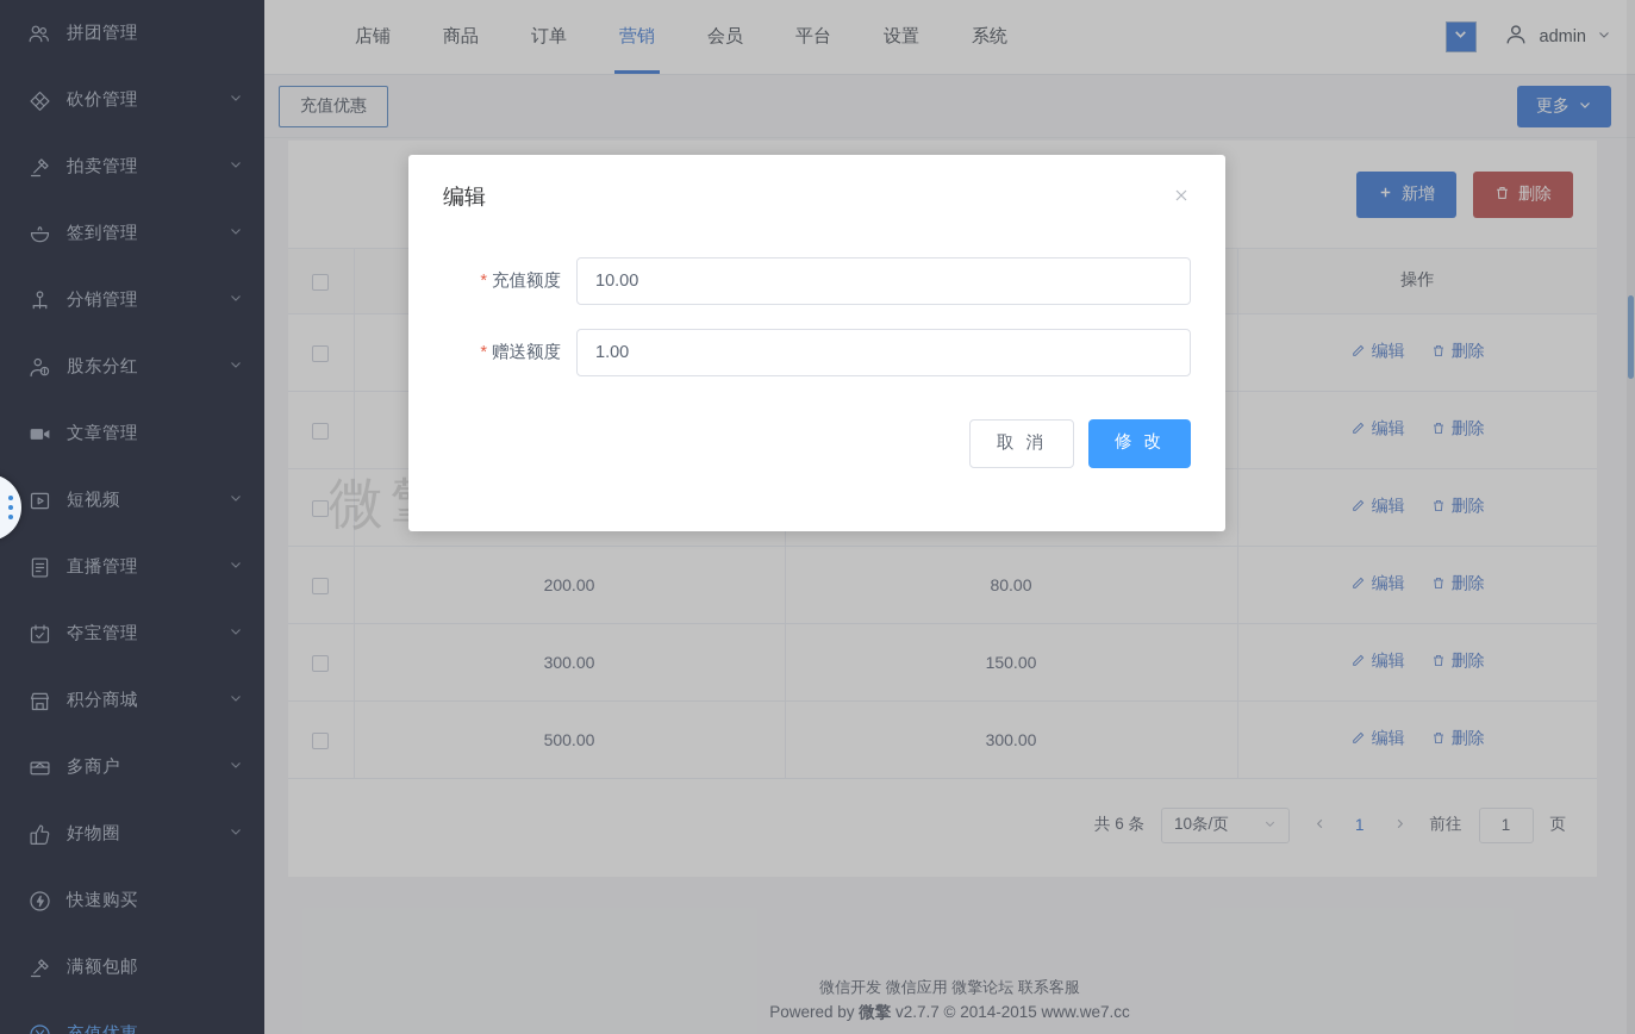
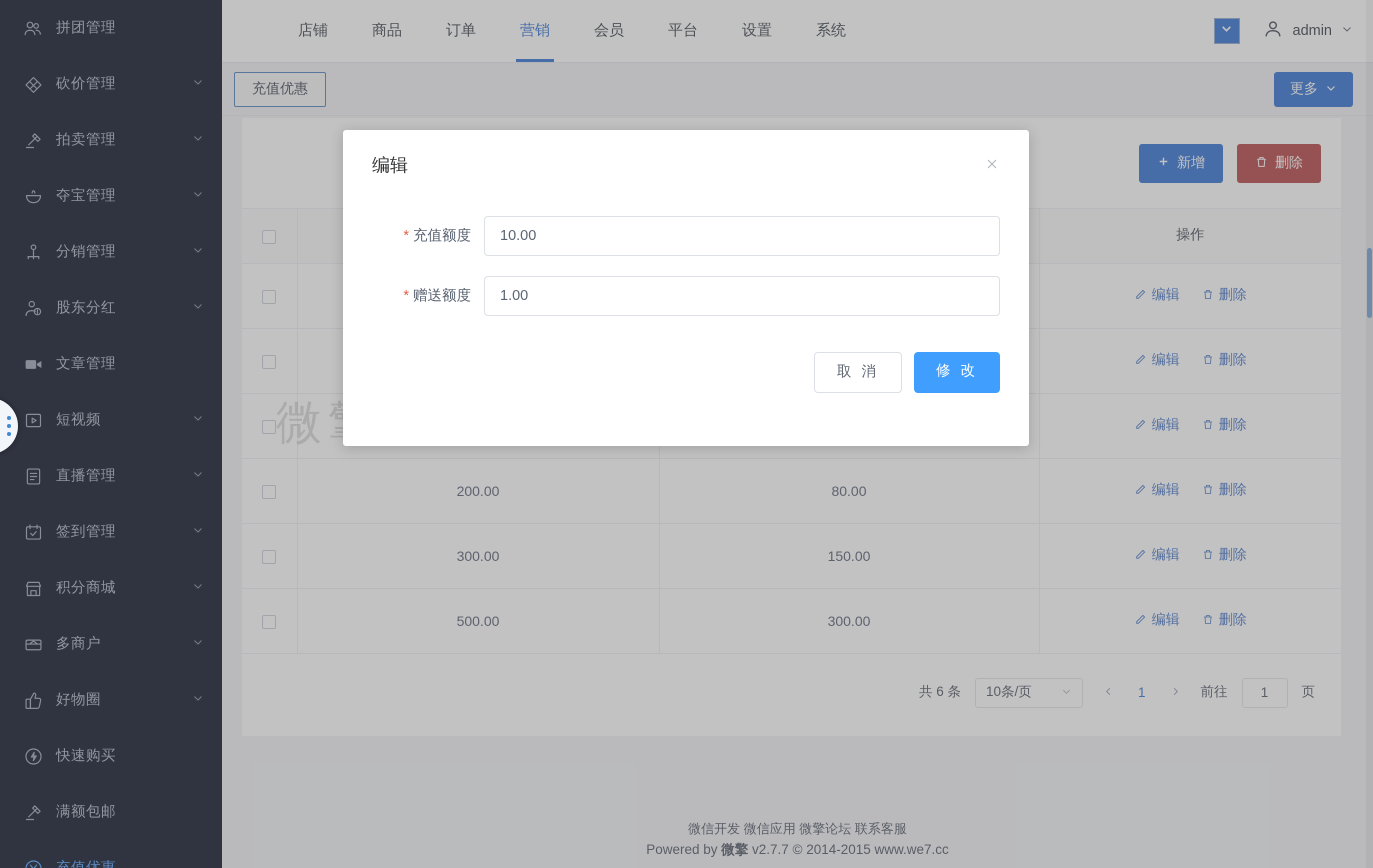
  拼团管理
  砍价管理
  拍卖管理
- 签到管理
+ 夺宝管理
  分销管理
  股东分红
  文章管理
  短视频
  直播管理
- 夺宝管理
+ 签到管理
  积分商城
  多商户
  好物圈
  快速购买
  满额包邮
  店铺
  商品
  订单
  营销
  会员
  平台
  设置
  系统
  admin
  充值优惠
  更多
  新增
  删除
  	200.00	80.00	编辑 删除
  	300.00	150.00	编辑 删除
  	500.00	300.00	编辑 删除
  共 6 条
  10条/页
  1
  前往
  1
  页
  微信开发 微信应用 微擎论坛 联系客服
  Powered by 微擎 v2.7.7 © 2014-2015 www.we7.cc
  编辑
  * 充值额度
  10.00
  * 赠送额度
  1.00
  取 消
  修 改
